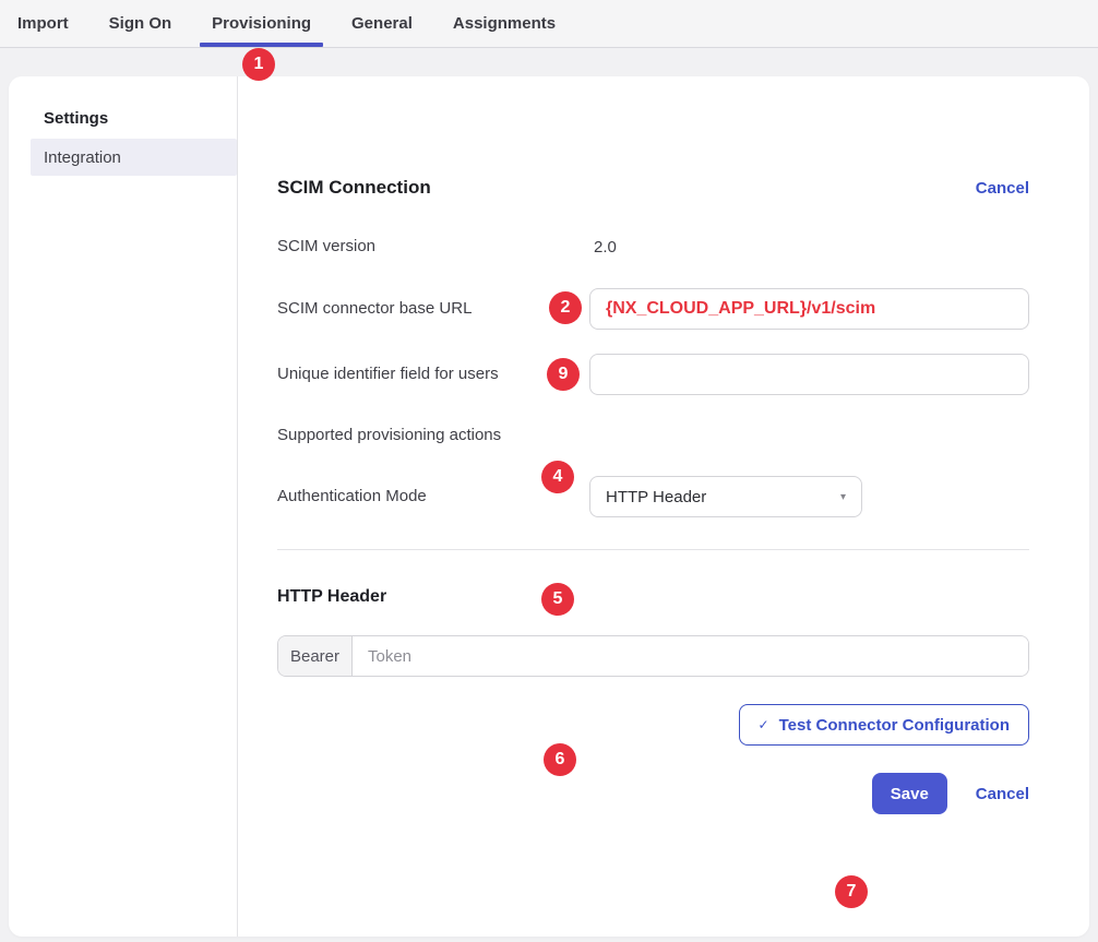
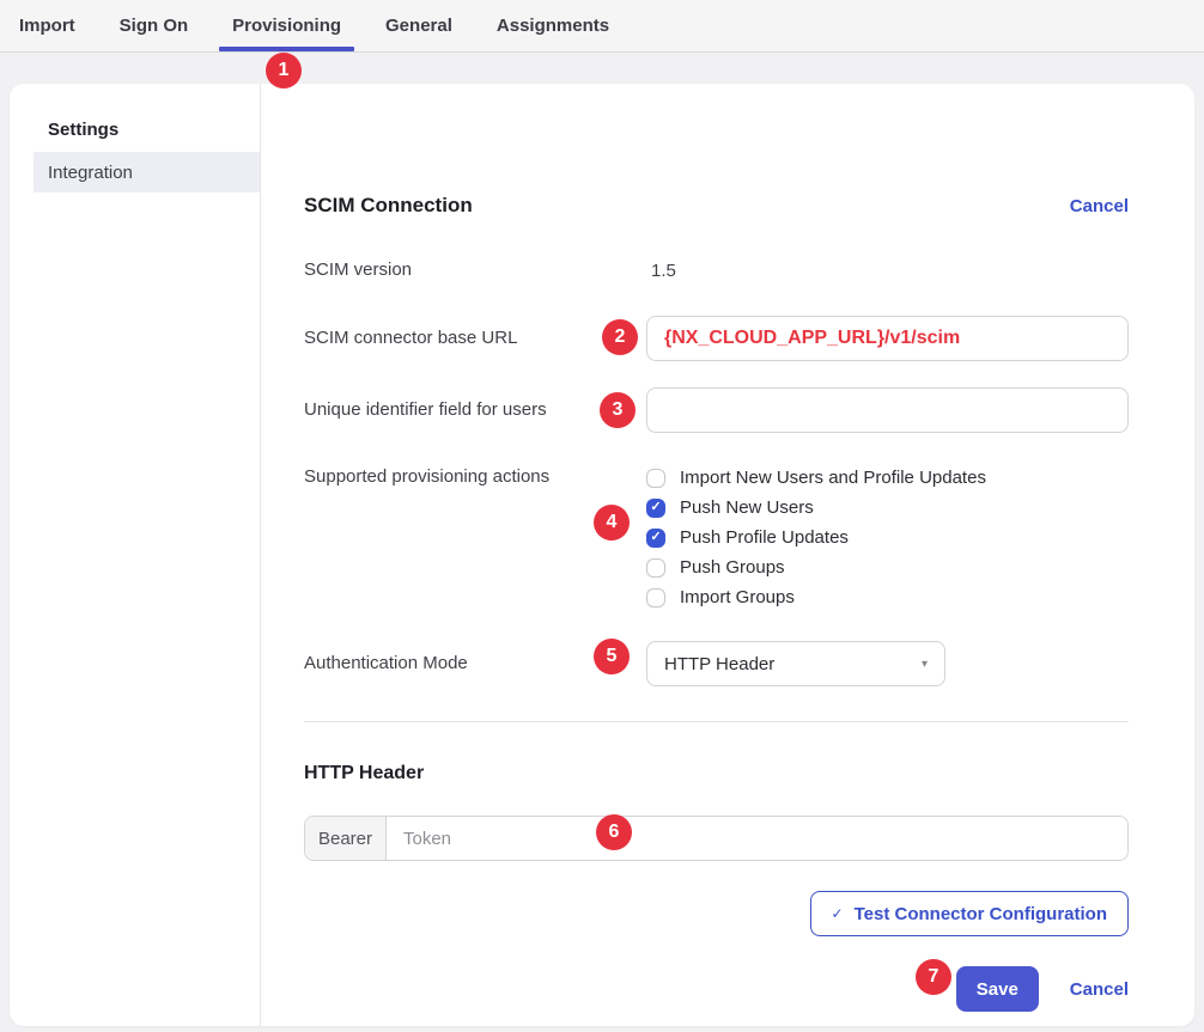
  Import
  Sign On
  Provisioning
  General
  Assignments
  Settings
  Integration
  SCIM Connection
  Cancel
  SCIM version
- 2.0
+ 1.5
  SCIM connector base URL
  {NX_CLOUD_APP_URL}/v1/scim
  Unique identifier field for users
  Supported provisioning actions
+ Import New Users and Profile Updates
+ Push New Users
+ Push Profile Updates
+ Push Groups
+ Import Groups
  Authentication Mode
  HTTP Header
  ▾
  HTTP Header
  Bearer
  Token
  ✓
  Test Connector Configuration
  Save
  Cancel
  1
  2
- 9
+ 3
  4
  5
  6
  7
